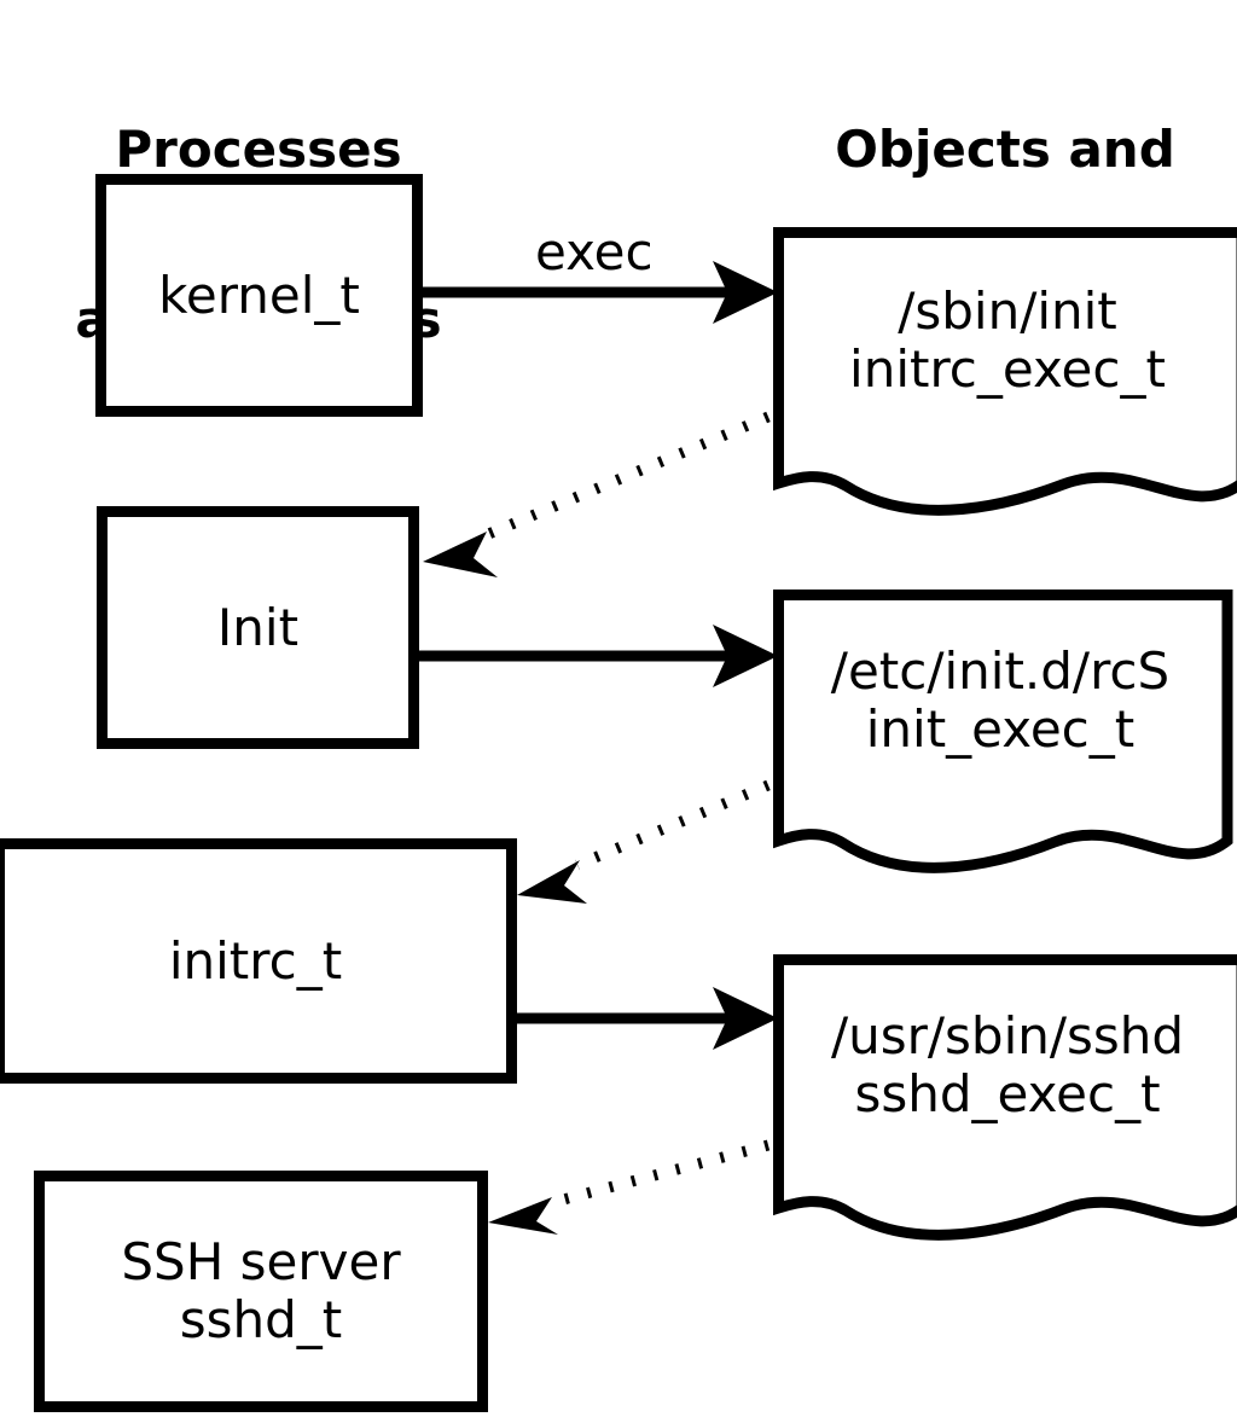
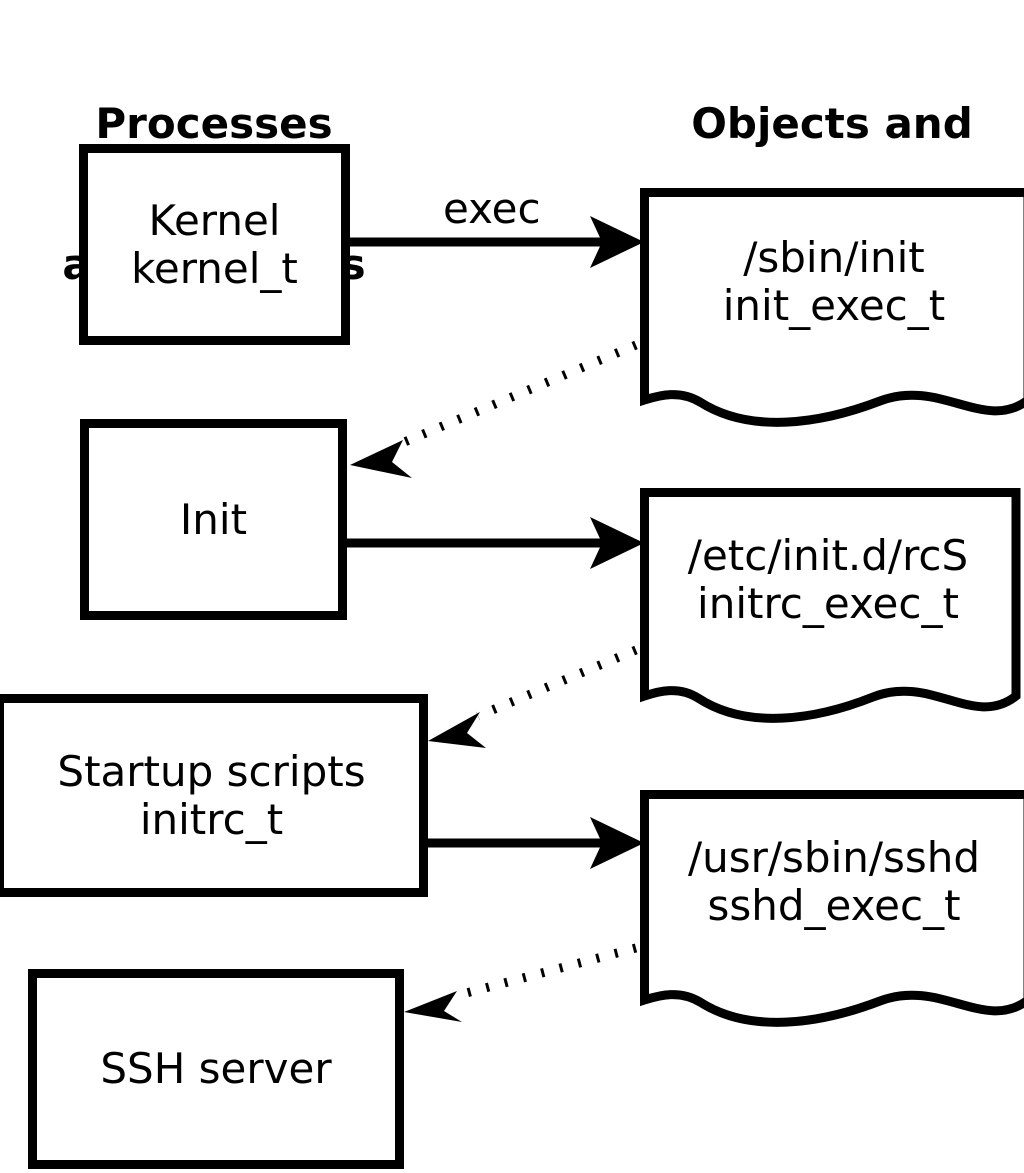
  Processes
  Objects and
+ Kernel
  kernel_t
  Init
+ Startup scripts
  initrc_t
  SSH server
- sshd_t
  /sbin/init
- initrc_exec_t
+ init_exec_t
  /etc/init.d/rcS
- init_exec_t
+ initrc_exec_t
  /usr/sbin/sshd
  sshd_exec_t
  exec
